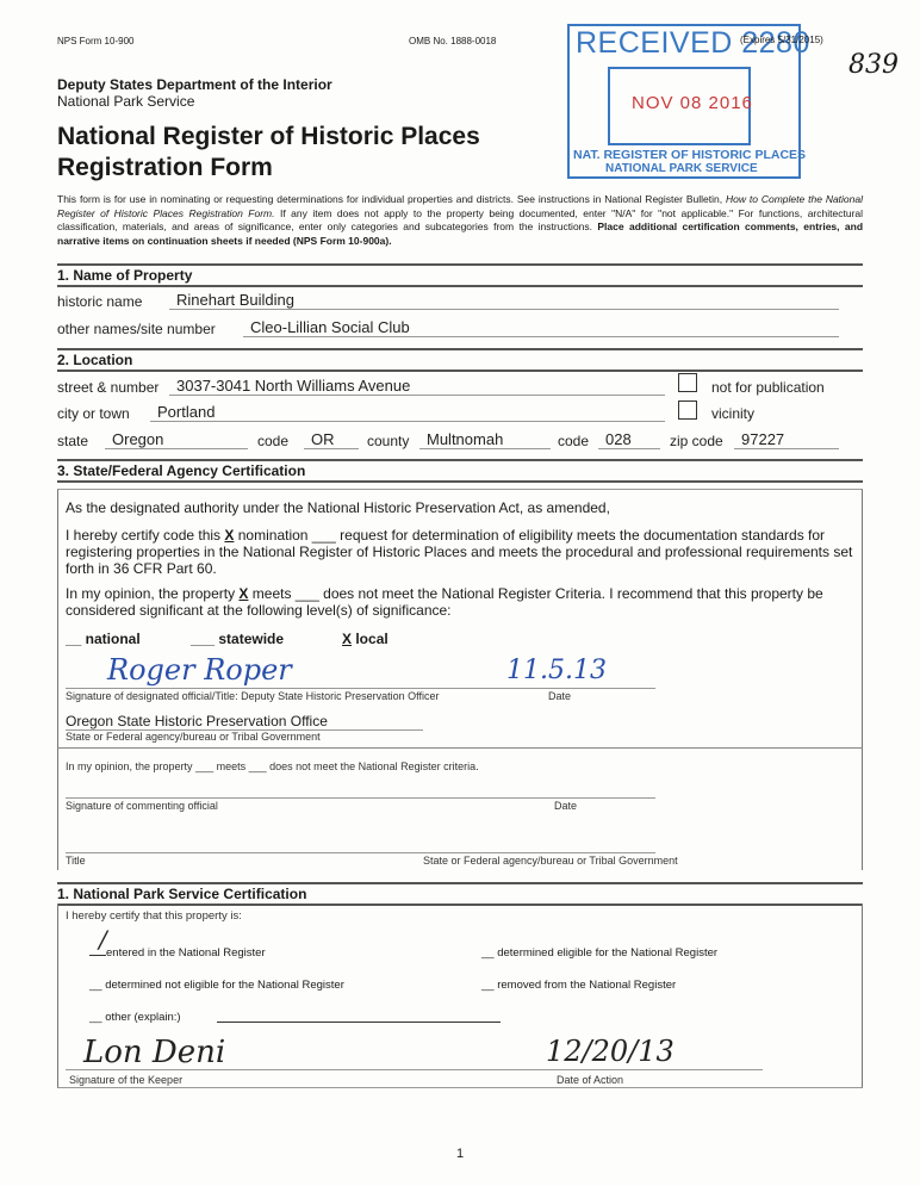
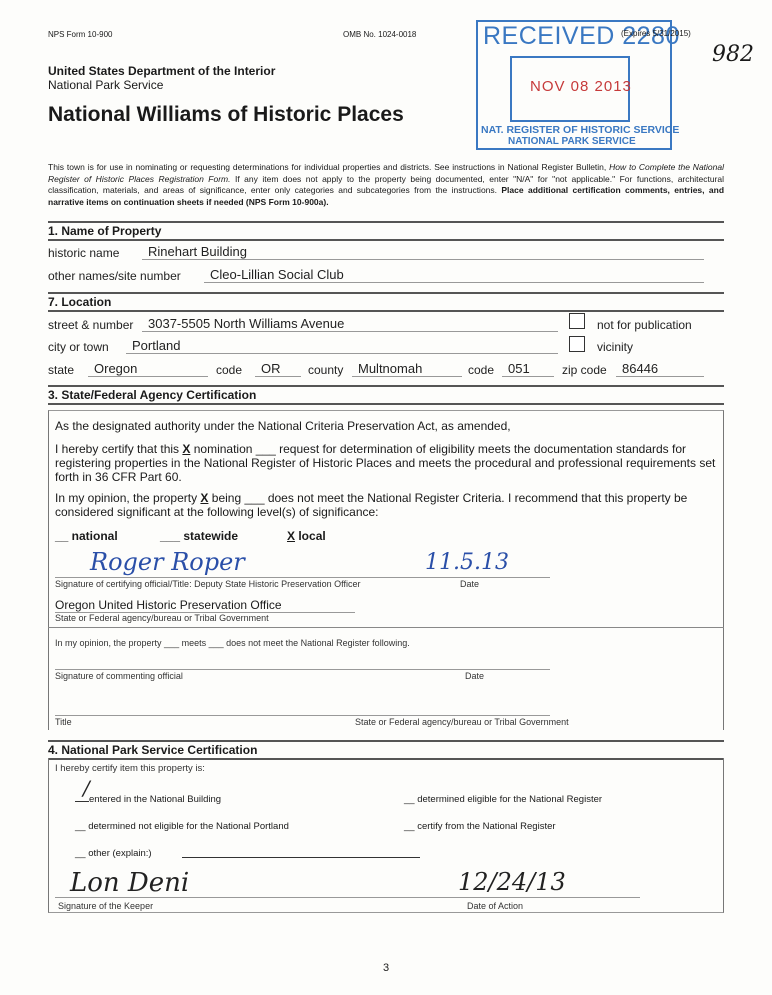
  NPS Form 10-900
- OMB No. 1888-0018
+ OMB No. 1024-0018
- Deputy States Department of the Interior
+ United States Department of the Interior
  National Park Service
- National Register of Historic Places
+ National Williams of Historic Places
- Registration Form
  RECEIVED 2280
- NOV 08 2016
+ NOV 08 2013
- NAT. REGISTER OF HISTORIC PLACES
+ NAT. REGISTER OF HISTORIC SERVICE
  NATIONAL PARK SERVICE
  (Expires 5/31/2015)
- 839
+ 982
- This form is for use in nominating or requesting determinations for individual properties and districts. See instructions in National Register Bulletin, How to Complete the National Register of Historic Places Registration Form. If any item does not apply to the property being documented, enter "N/A" for "not applicable." For functions, architectural classification, materials, and areas of significance, enter only categories and subcategories from the instructions. Place additional certification comments, entries, and narrative items on continuation sheets if needed (NPS Form 10-900a).
+ This town is for use in nominating or requesting determinations for individual properties and districts. See instructions in National Register Bulletin, How to Complete the National Register of Historic Places Registration Form. If any item does not apply to the property being documented, enter "N/A" for "not applicable." For functions, architectural classification, materials, and areas of significance, enter only categories and subcategories from the instructions. Place additional certification comments, entries, and narrative items on continuation sheets if needed (NPS Form 10-900a).
  1. Name of Property
  historic name
  Rinehart Building
  other names/site number
  Cleo-Lillian Social Club
- 2. Location
+ 7. Location
  street & number
- 3037-3041 North Williams Avenue
+ 3037-5505 North Williams Avenue
  not for publication
  city or town
  Portland
  vicinity
  state
  Oregon
  code
  OR
  county
  Multnomah
  code
- 028
+ 051
  zip code
- 97227
+ 86446
  3. State/Federal Agency Certification
- As the designated authority under the National Historic Preservation Act, as amended,
+ As the designated authority under the National Criteria Preservation Act, as amended,
- I hereby certify code this X nomination ___ request for determination of eligibility meets the documentation standards for registering properties in the National Register of Historic Places and meets the procedural and professional requirements set forth in 36 CFR Part 60.
+ I hereby certify that this X nomination ___ request for determination of eligibility meets the documentation standards for registering properties in the National Register of Historic Places and meets the procedural and professional requirements set forth in 36 CFR Part 60.
- In my opinion, the property X meets ___ does not meet the National Register Criteria. I recommend that this property be considered significant at the following level(s) of significance:
+ In my opinion, the property X being ___ does not meet the National Register Criteria. I recommend that this property be considered significant at the following level(s) of significance:
  __ national
  ___ statewide
  X local
  Roger Roper
  11.5.13
- Signature of designated official/Title: Deputy State Historic Preservation Officer
+ Signature of certifying official/Title: Deputy State Historic Preservation Officer
  Date
- Oregon State Historic Preservation Office
+ Oregon United Historic Preservation Office
  State or Federal agency/bureau or Tribal Government
- In my opinion, the property ___ meets ___ does not meet the National Register criteria.
+ In my opinion, the property ___ meets ___ does not meet the National Register following.
  Signature of commenting official
  Date
  Title
  State or Federal agency/bureau or Tribal Government
- 1. National Park Service Certification
+ 4. National Park Service Certification
- I hereby certify that this property is:
+ I hereby certify item this property is:
- entered in the National Register
+ entered in the National Building
  /
  __ determined eligible for the National Register
- __ determined not eligible for the National Register
+ __ determined not eligible for the National Portland
- __ removed from the National Register
+ __ certify from the National Register
  __ other (explain:)
  Lon Deni
- 12/20/13
+ 12/24/13
  Signature of the Keeper
  Date of Action
- 1
+ 3
